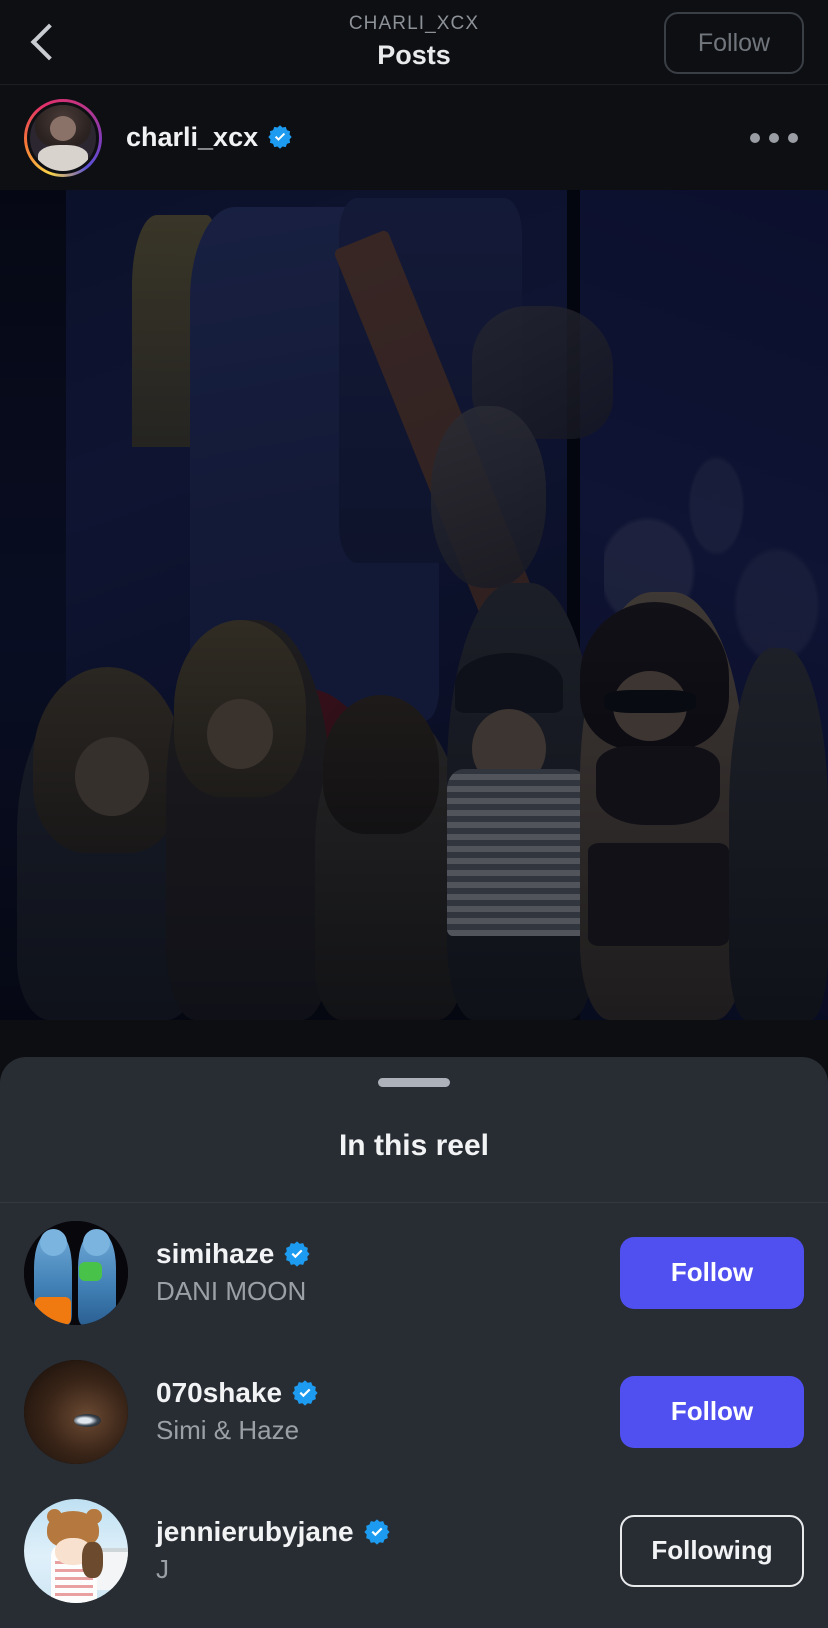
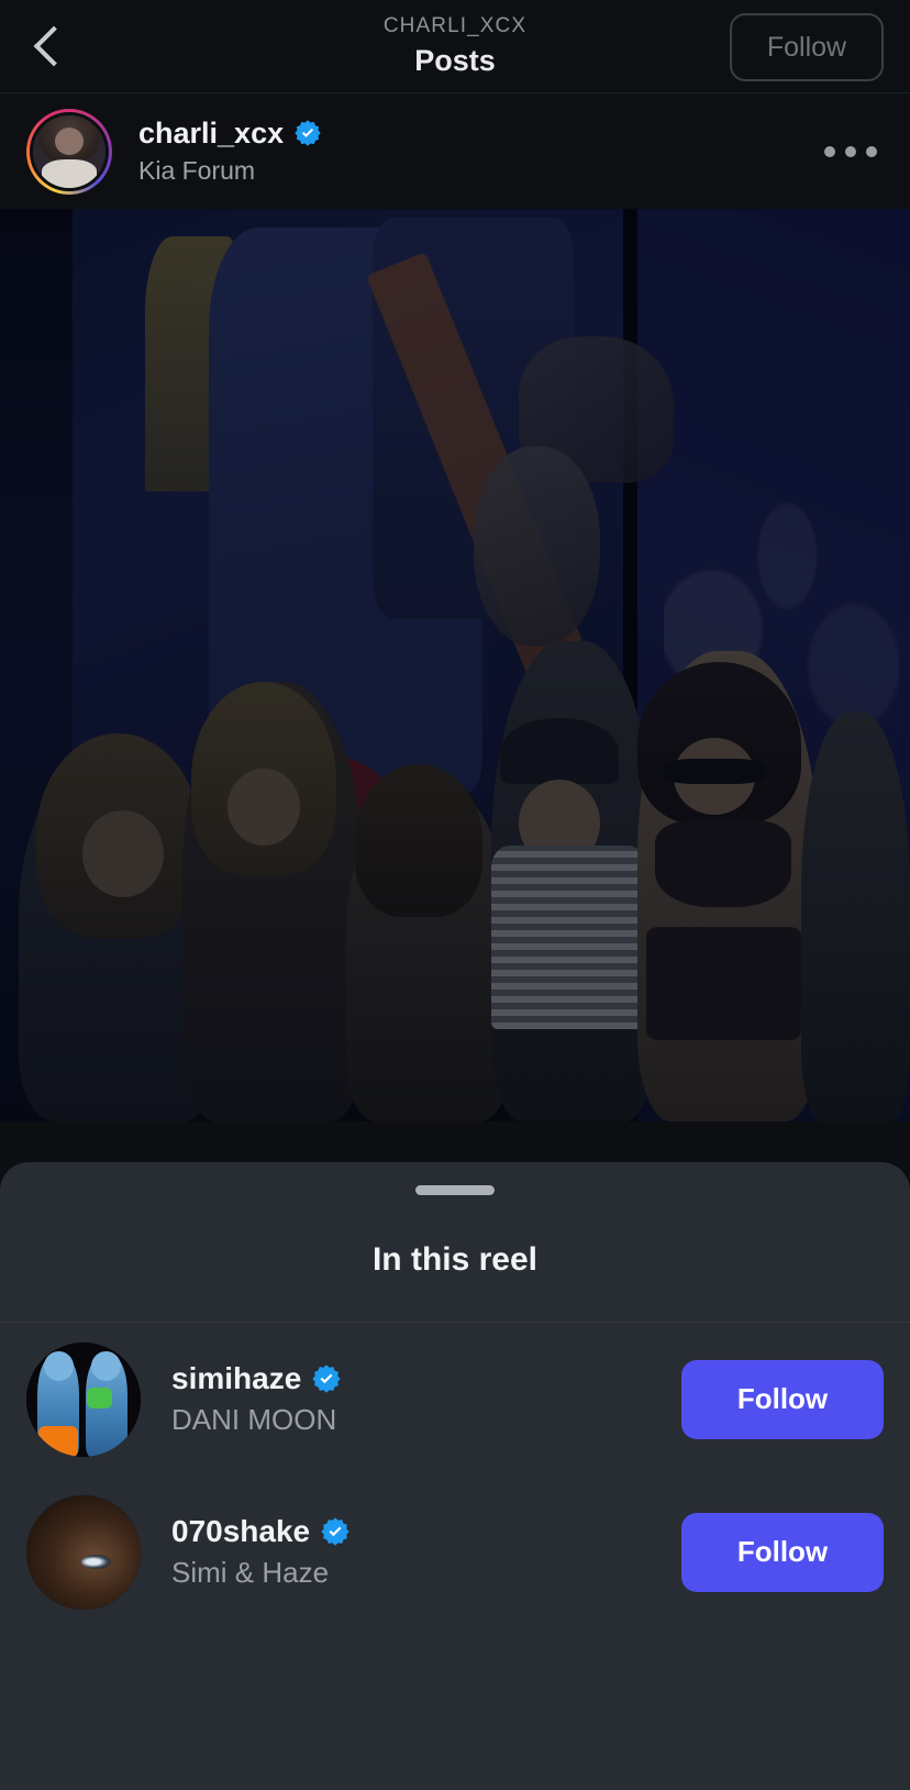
  CHARLI_XCX
  Posts
  Follow
  charli_xcx
+ Kia Forum
  In this reel
  simihaze
  DANI MOON
  Follow
  070shake
  Simi & Haze
  Follow
- jennierubyjane
- J
- Following
